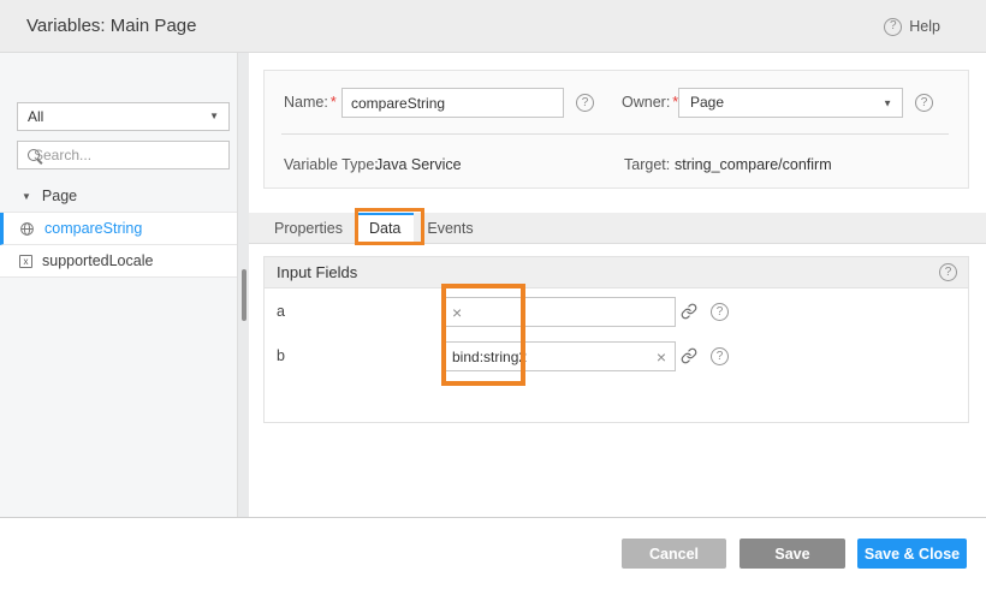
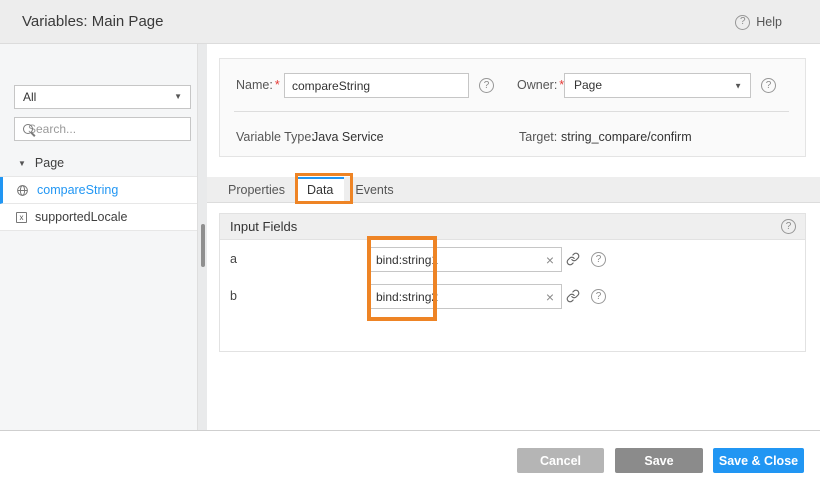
  Variables: Main Page
  ?
  Help
  All
  ▼
  earch...
  ▼
  Page
  compareString
  x
  supportedLocale
  Name: *
  compareString
  ?
  Owner: *
  Page
  ▼
  ?
  Variable Type:
  Java Service
  Target:
  string_compare/confirm
  Properties
  Data
  Events
  Input Fields
  ?
  a
+ bind:string1
  ×
  ?
  b
  bind:string2
  ×
  ?
  Cancel
  Save
  Save & Close
